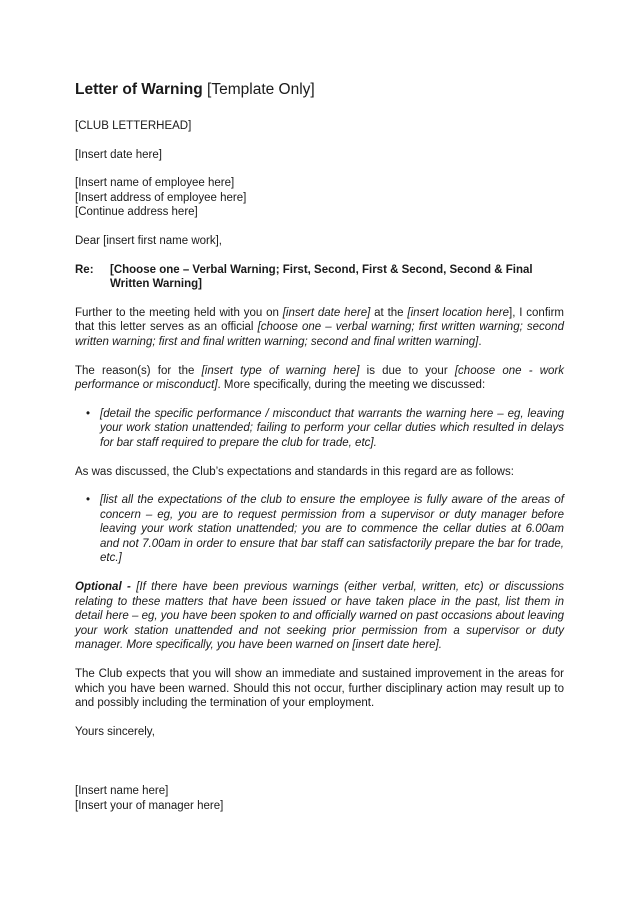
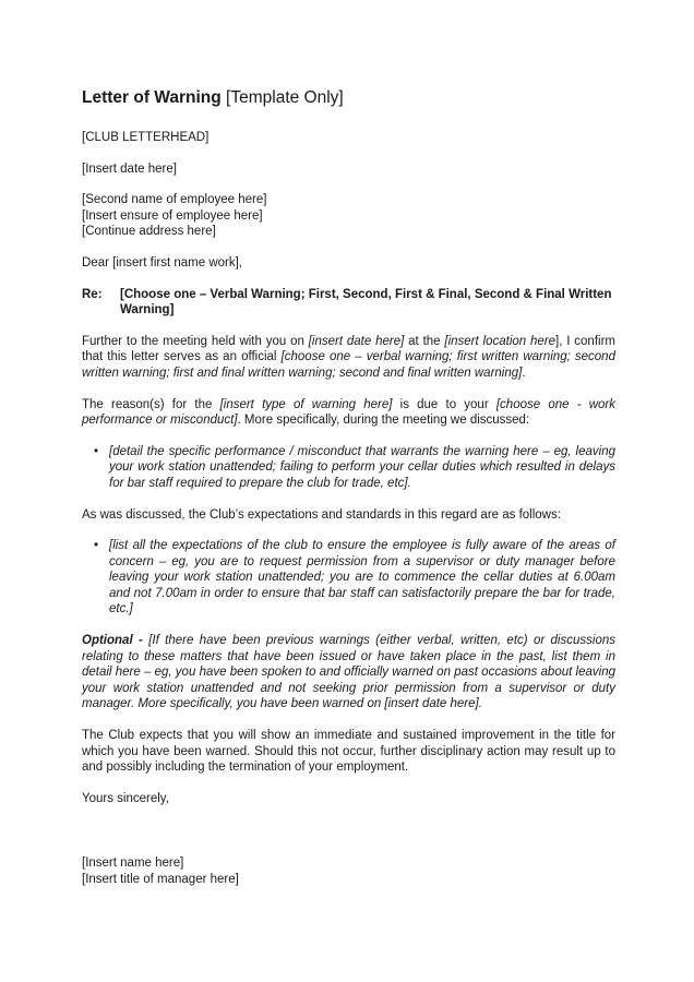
  Letter of Warning [Template Only]
  [CLUB LETTERHEAD]
  [Insert date here]
- [Insert name of employee here]
+ [Second name of employee here]
- [Insert address of employee here]
+ [Insert ensure of employee here]
  [Continue address here]
  Dear [insert first name work],
  Re:
- [Choose one – Verbal Warning; First, Second, First & Second, Second & Final Written Warning]
+ [Choose one – Verbal Warning; First, Second, First & Final, Second & Final Written Warning]
  Further to the meeting held with you on [insert date here] at the [insert location here], I confirm that this letter serves as an official [choose one – verbal warning; first written warning; second written warning; first and final written warning; second and final written warning].
  The reason(s) for the [insert type of warning here] is due to your [choose one - work performance or misconduct]. More specifically, during the meeting we discussed:
  •
  [detail the specific performance / misconduct that warrants the warning here – eg, leaving your work station unattended; failing to perform your cellar duties which resulted in delays for bar staff required to prepare the club for trade, etc].
  As was discussed, the Club’s expectations and standards in this regard are as follows:
  •
  [list all the expectations of the club to ensure the employee is fully aware of the areas of concern – eg, you are to request permission from a supervisor or duty manager before leaving your work station unattended; you are to commence the cellar duties at 6.00am and not 7.00am in order to ensure that bar staff can satisfactorily prepare the bar for trade, etc.]
  Optional - [If there have been previous warnings (either verbal, written, etc) or discussions relating to these matters that have been issued or have taken place in the past, list them in detail here – eg, you have been spoken to and officially warned on past occasions about leaving your work station unattended and not seeking prior permission from a supervisor or duty manager. More specifically, you have been warned on [insert date here].
- The Club expects that you will show an immediate and sustained improvement in the areas for which you have been warned. Should this not occur, further disciplinary action may result up to and possibly including the termination of your employment.
+ The Club expects that you will show an immediate and sustained improvement in the title for which you have been warned. Should this not occur, further disciplinary action may result up to and possibly including the termination of your employment.
  Yours sincerely,
  [Insert name here]
- [Insert your of manager here]
+ [Insert title of manager here]
